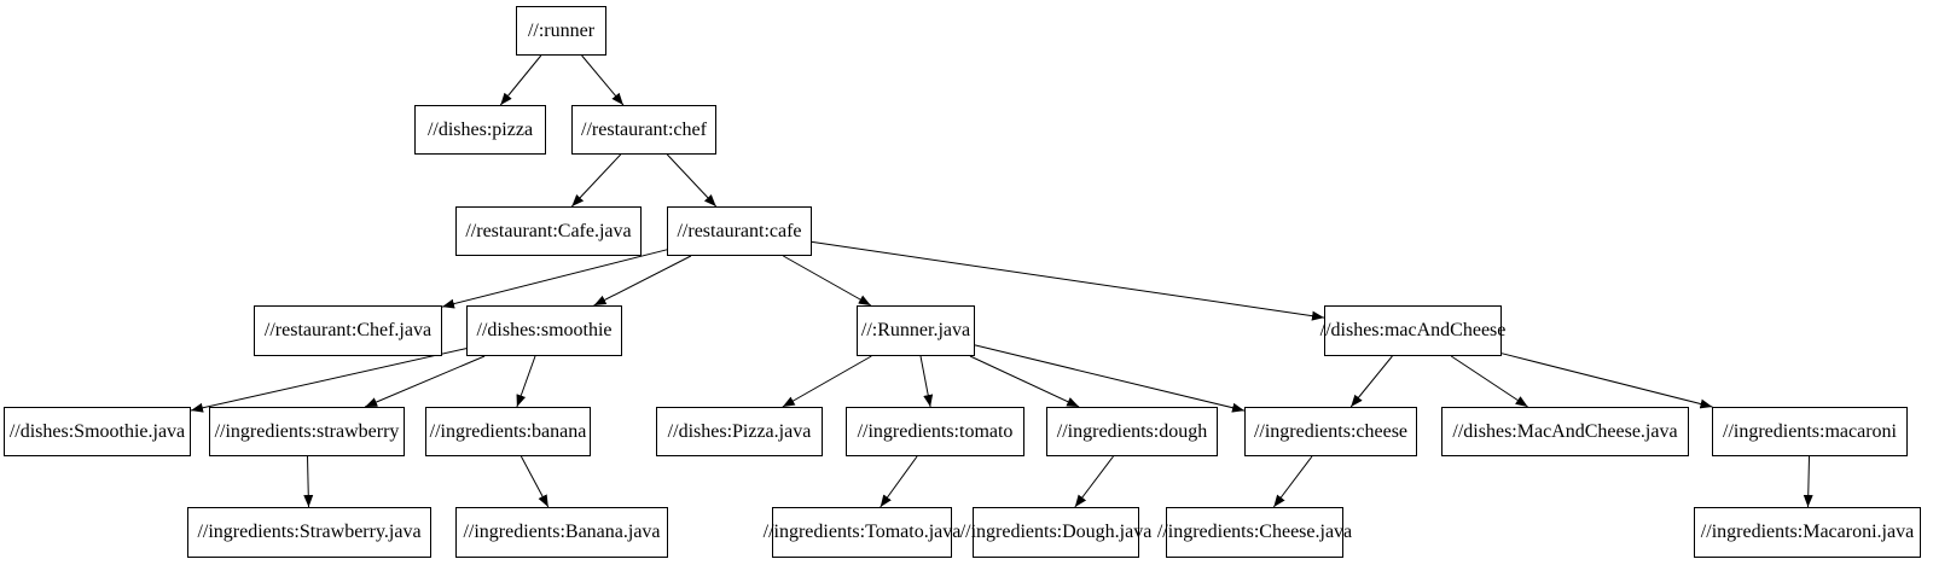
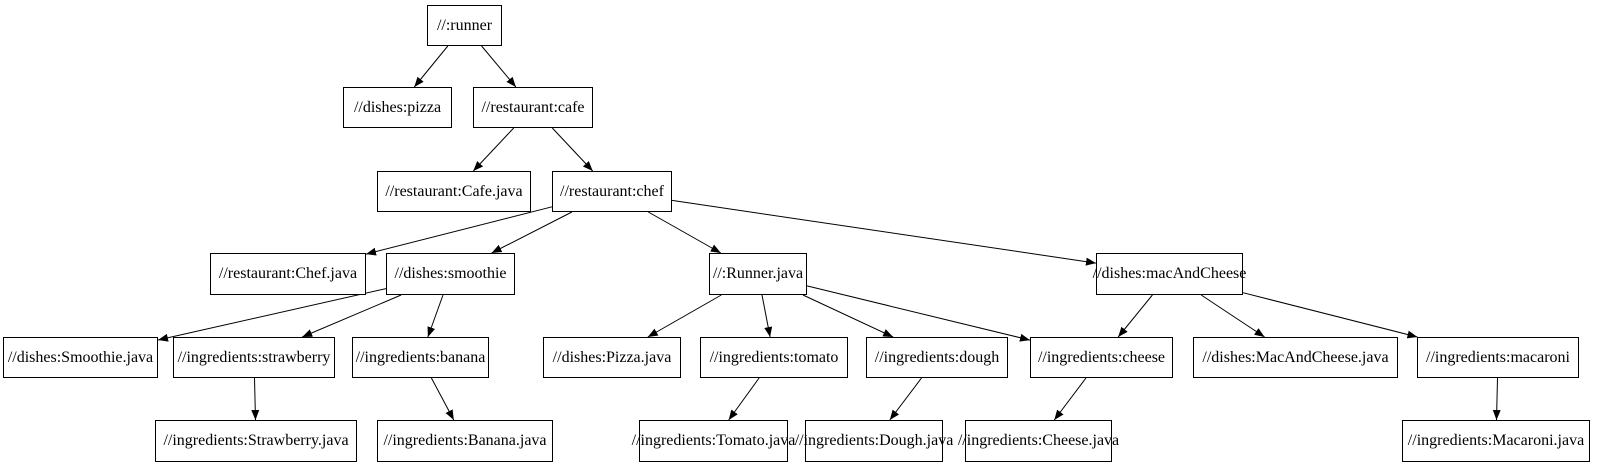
  //:runner
  //dishes:pizza
- //restaurant:chef
+ //restaurant:cafe
  //restaurant:Cafe.java
- //restaurant:cafe
+ //restaurant:chef
  //restaurant:Chef.java
  //dishes:smoothie
  //:Runner.java
  //dishes:macAndCheese
  //dishes:Smoothie.java
  //ingredients:strawberry
  //ingredients:banana
  //dishes:Pizza.java
  //ingredients:tomato
  //ingredients:dough
  //ingredients:cheese
  //dishes:MacAndCheese.java
  //ingredients:macaroni
  //ingredients:Strawberry.java
  //ingredients:Banana.java
  //ingredients:Tomato.java
  //ingredients:Dough.java
  //ingredients:Cheese.java
  //ingredients:Macaroni.java
